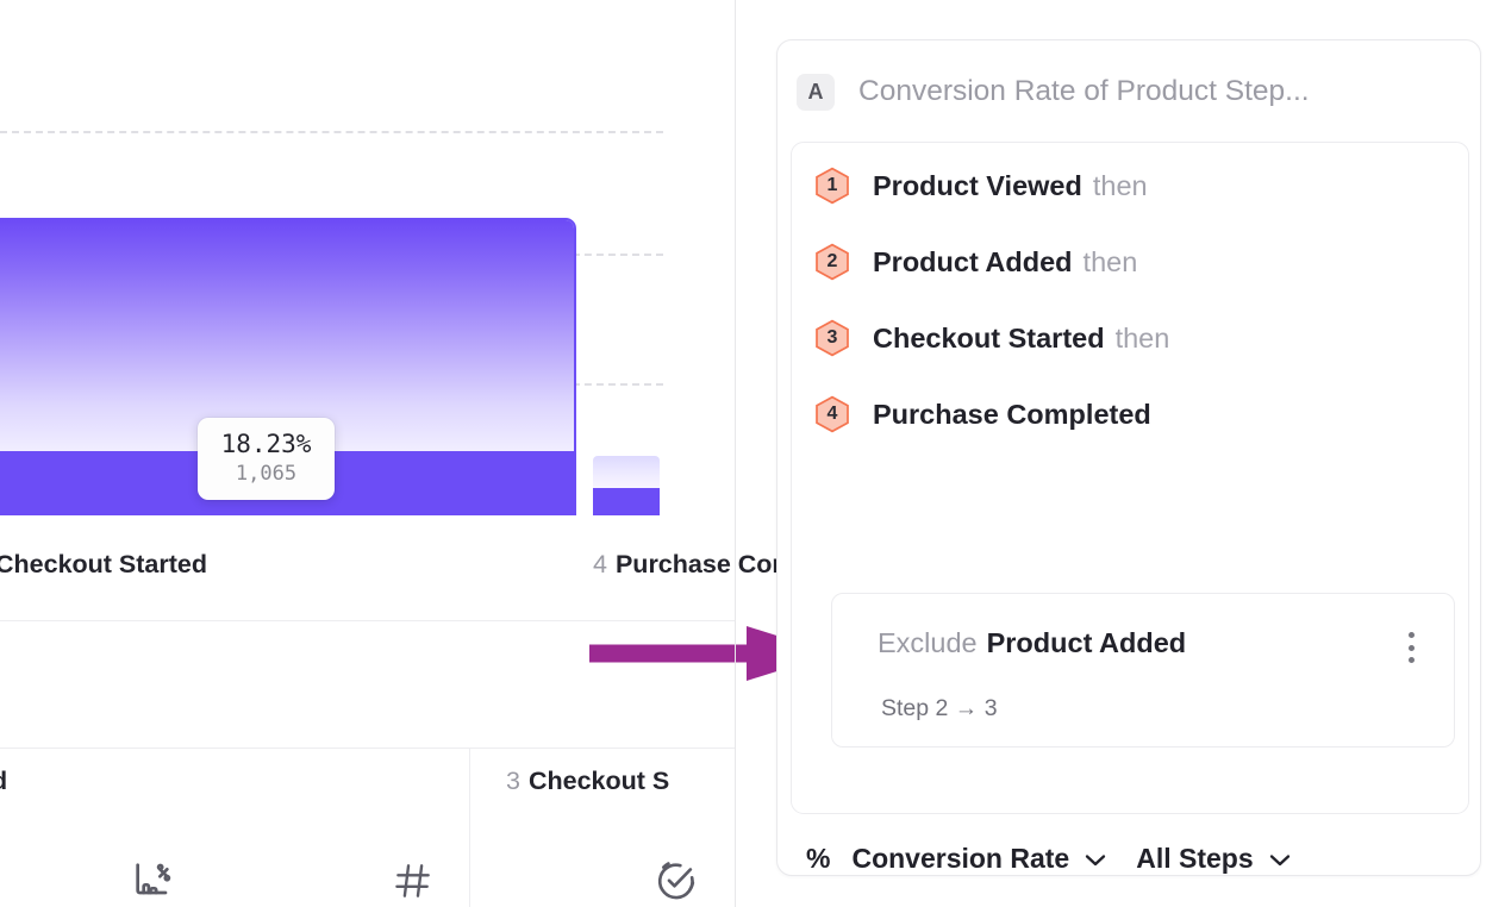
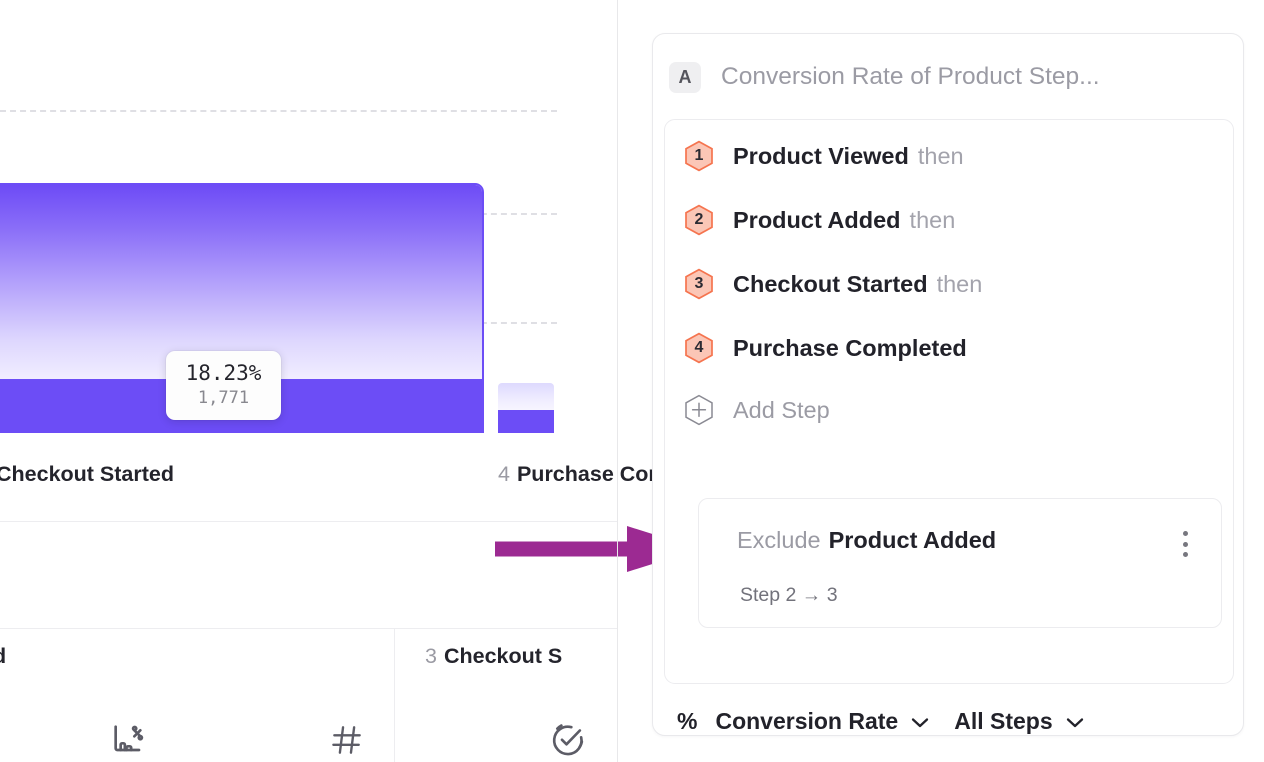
  18.23%
- 1,065
+ 1,771
  Checkout Started
  3 Checkout S
  A
  Conversion Rate of Product Step...
  1
  Product Viewed
  then
  2
  Product Added
  then
  3
  Checkout Started
  then
  4
  Purchase Completed
+ Add Step
  Exclude Product Added
  Step 2 → 3
  %
  Conversion Rate
  All Steps
